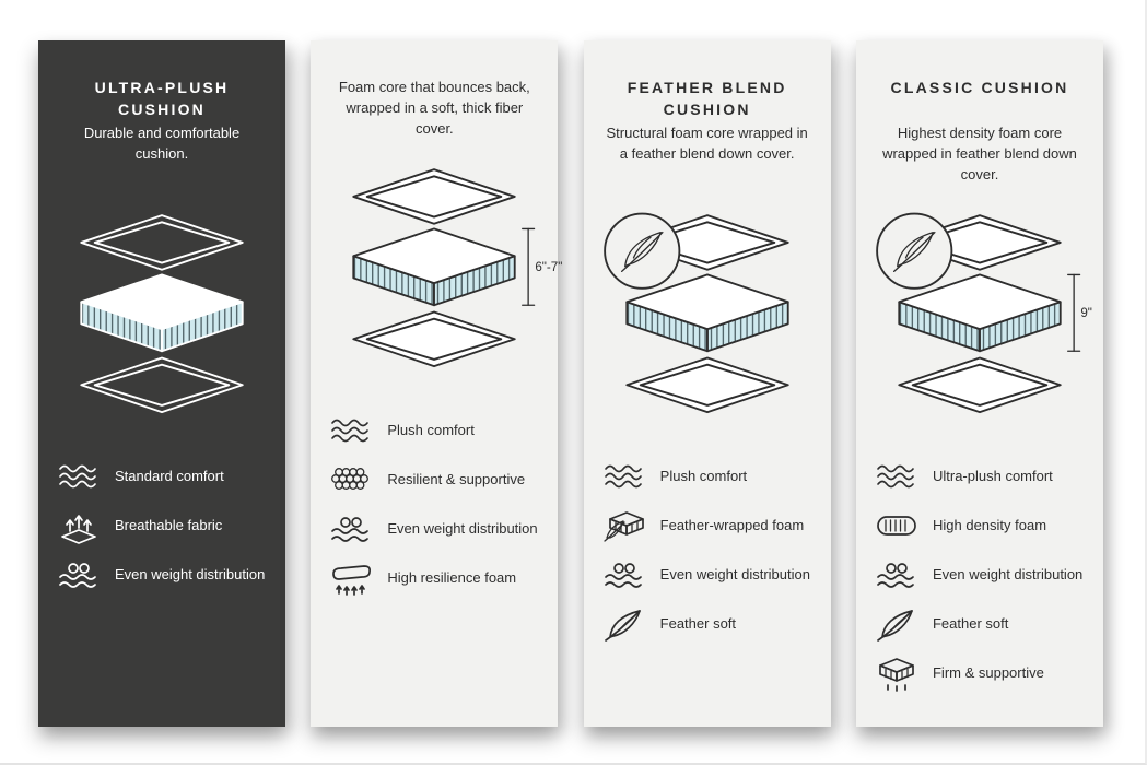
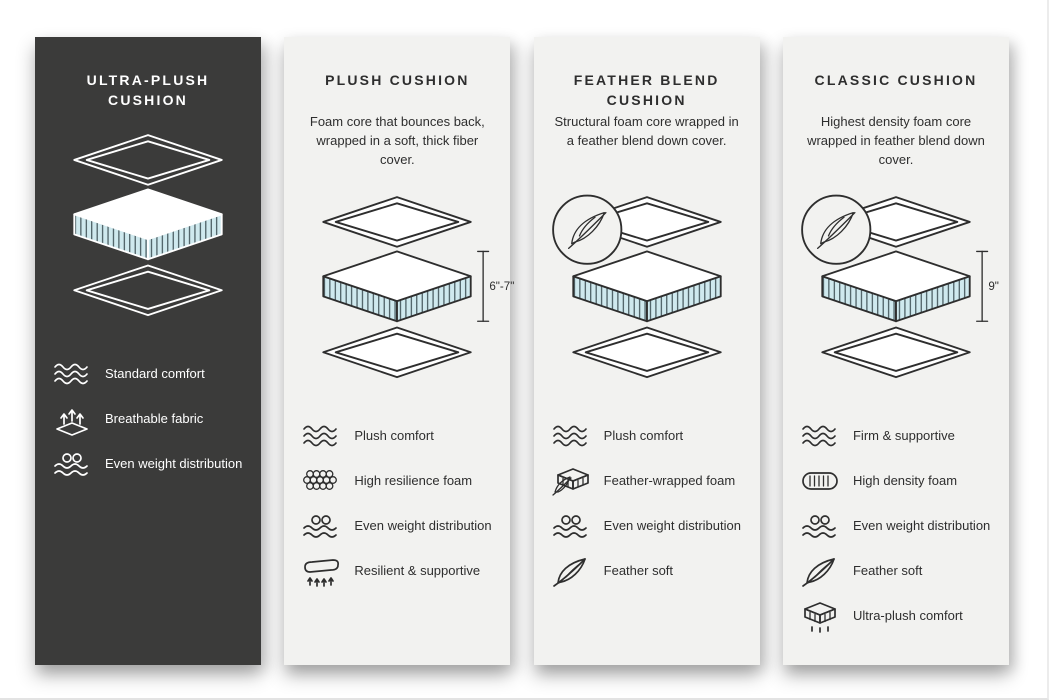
  ULTRA-PLUSH CUSHION
- Durable and comfortable cushion.
  Standard comfort
  Breathable fabric
  Even weight distribution
+ PLUSH CUSHION
  Foam core that bounces back, wrapped in a soft, thick fiber cover.
  6"-7"
  Plush comfort
- Resilient & supportive
+ High resilience foam
  Even weight distribution
- High resilience foam
+ Resilient & supportive
  FEATHER BLEND CUSHION
  Structural foam core wrapped in a feather blend down cover.
  Plush comfort
  Feather-wrapped foam
  Even weight distribution
  Feather soft
  CLASSIC CUSHION
  Highest density foam core wrapped in feather blend down cover.
  9"
- Ultra-plush comfort
+ Firm & supportive
  High density foam
  Even weight distribution
  Feather soft
- Firm & supportive
+ Ultra-plush comfort
